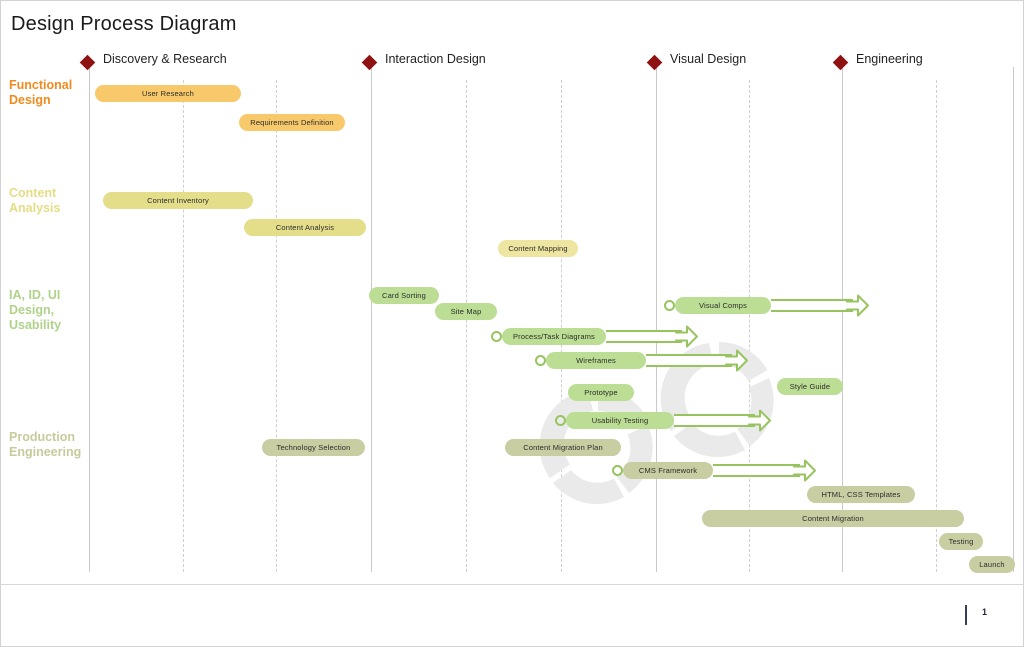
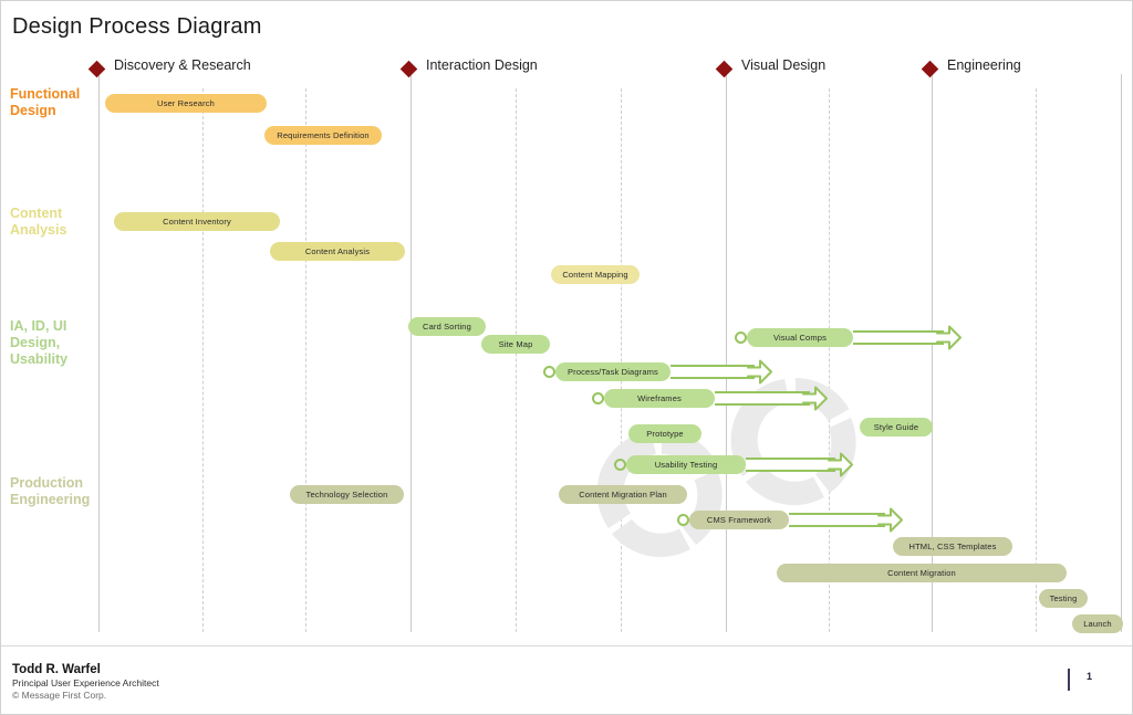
  Design Process Diagram
  Discovery & Research
  Interaction Design
  Visual Design
  Engineering
  Functional
  Design
  Content
  Analysis
  IA, ID, UI
  Design,
  Usability
  Production
  Engineering
  User Research
  Requirements Definition
  Content Inventory
  Content Analysis
  Content Mapping
  Card Sorting
  Site Map
  Process/Task Diagrams
  Visual Comps
  Wireframes
  Style Guide
  Prototype
  Usability Testing
  Technology Selection
  Content Migration Plan
  CMS Framework
  HTML, CSS Templates
  Content Migration
  Testing
  Launch
+ Todd R. Warfel
+ Principal User Experience Architect
+ © Message First Corp.
  1
